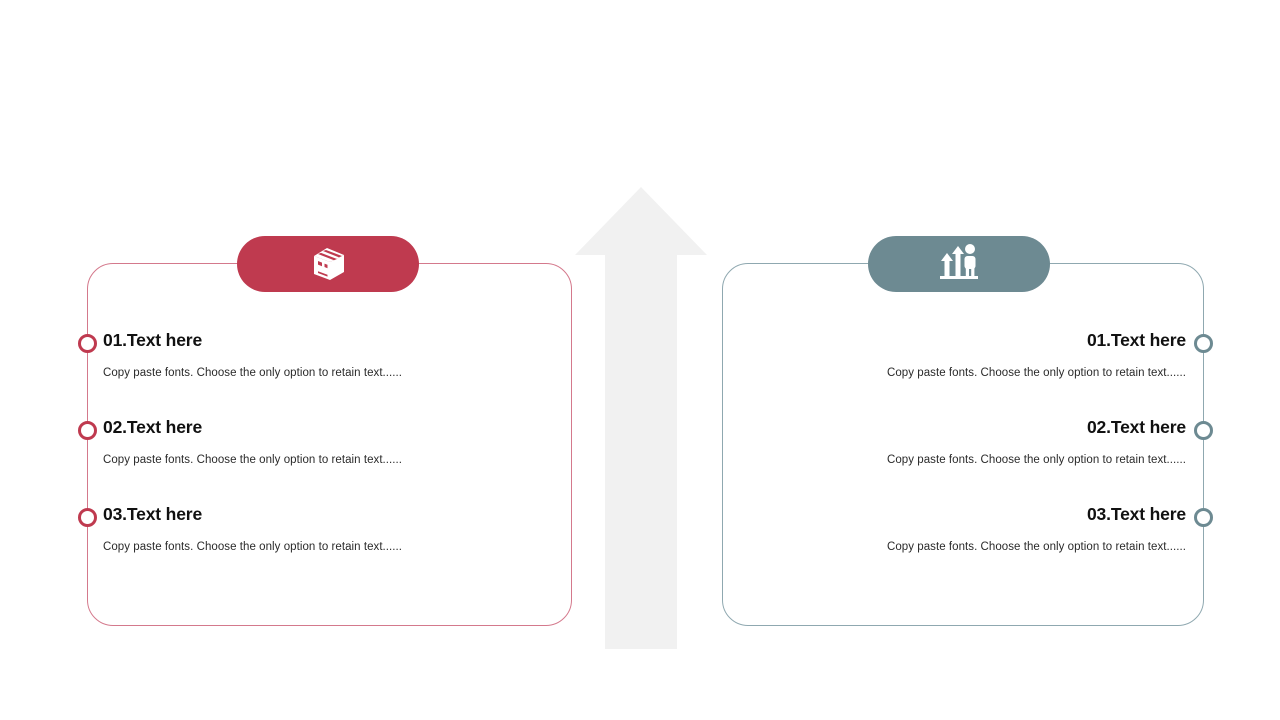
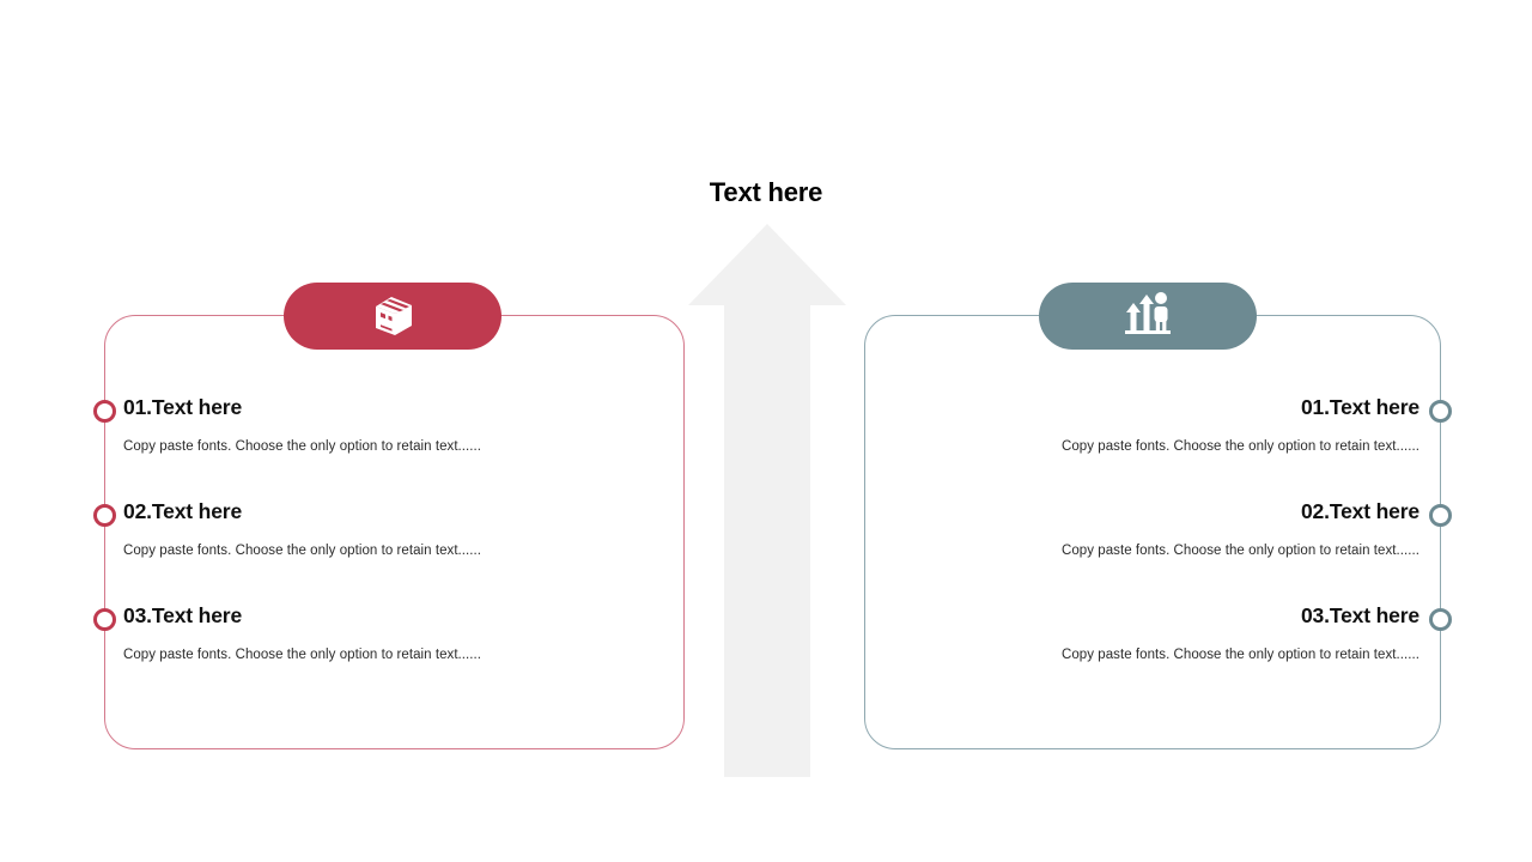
+ Text here
  01.Text here
  Copy paste fonts. Choose the only option to retain text......
  02.Text here
  Copy paste fonts. Choose the only option to retain text......
  03.Text here
  Copy paste fonts. Choose the only option to retain text......
  01.Text here
  Copy paste fonts. Choose the only option to retain text......
  02.Text here
  Copy paste fonts. Choose the only option to retain text......
  03.Text here
  Copy paste fonts. Choose the only option to retain text......
